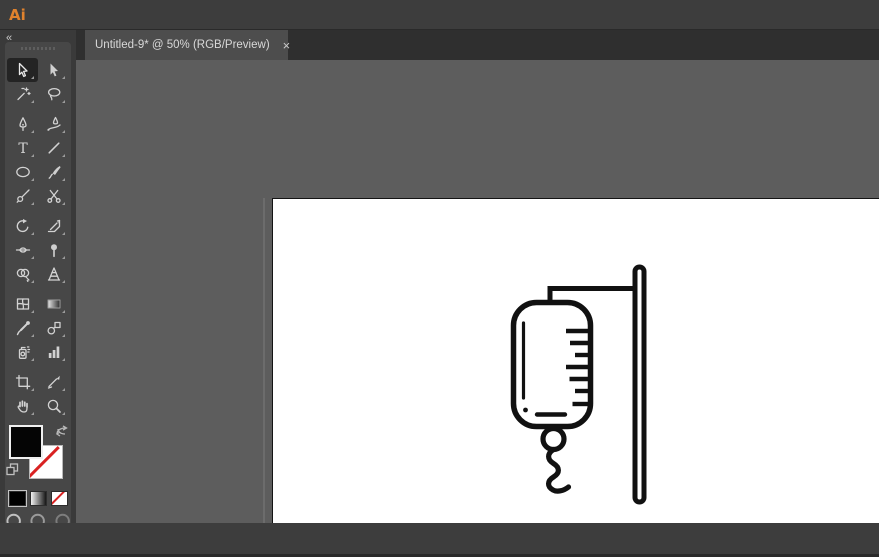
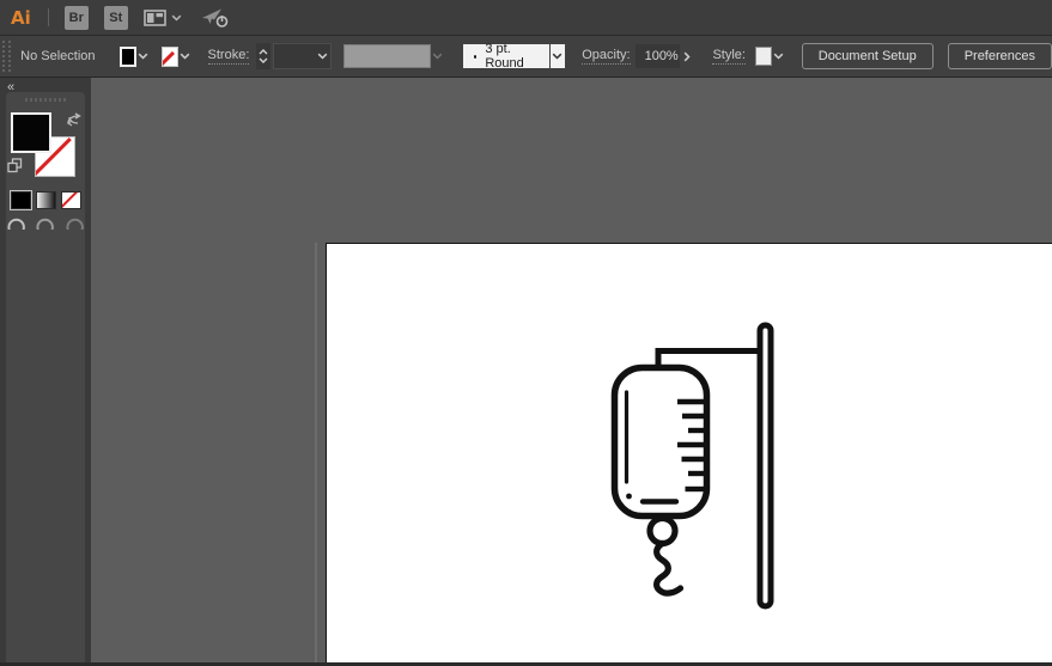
  Ai
+ Br
+ St
+ No Selection
+ Stroke:
+ 3 pt. Round
+ Opacity:
+ 100%
+ Style:
+ Document Setup
+ Preferences
  «
- T
- Untitled-9* @ 50% (RGB/Preview)
- ×
